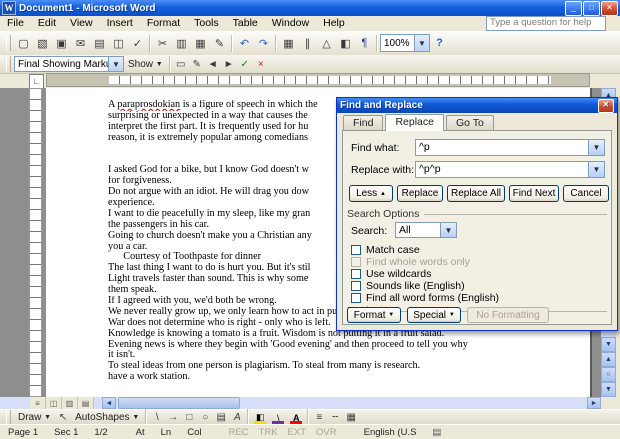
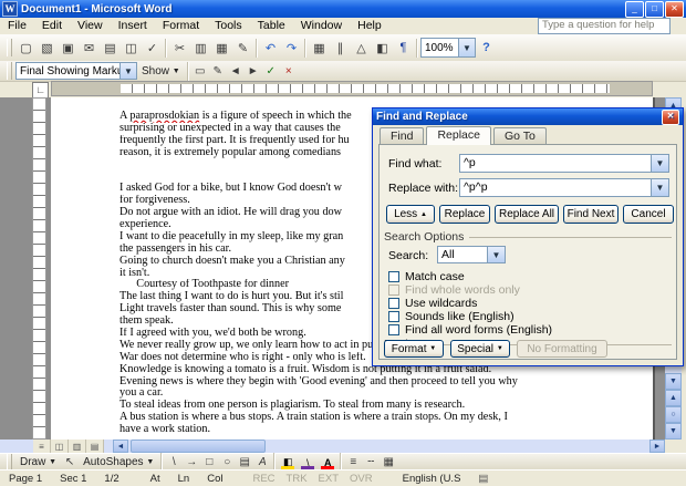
  W
  Document1 - Microsoft Word
  _
  □
  ✕
  File
  Edit
  View
  Insert
  Format
  Tools
  Table
  Window
  Help
  Type a question for help
  ▢
  ▧
  ▣
  ✉
  ▤
  ◫
  ✓
  ✂
  ▥
  ▦
  ✎
  ↶
  ↷
  ▦
  ∥
  △
  ◧
  ¶
  100%
  ▼
  ?
  Final Showing Mark
  ▼
  Show
  ▭
  ✎
  ◄
  ►
  ✓
  ×
  ∟
  A paraprosdokian is a figure of speech in which the
  surprising or unexpected in a way that causes the
- interpret the first part. It is frequently used for hu
+ frequently the first part. It is frequently used for hu
  reason, it is extremely popular among comedians
  I asked God for a bike, but I know God doesn't w
  for forgiveness.
  Do not argue with an idiot. He will drag you dow
  experience.
  I want to die peacefully in my sleep, like my gran
  the passengers in his car.
  Going to church doesn't make you a Christian any
- you a car.
+ it isn't.
  Courtesy of Toothpaste for dinner
  The last thing I want to do is hurt you. But it's stil
  Light travels faster than sound. This is why some
  them speak.
  If I agreed with you, we'd both be wrong.
  We never really grow up, we only learn how to act in pu
  War does not determine who is right - only who is left.
  Knowledge is knowing a tomato is a fruit. Wisdom is not putting it in a fruit salad.
  Evening news is where they begin with 'Good evening' and then proceed to tell you why
- it isn't.
+ you a car.
  To steal ideas from one person is plagiarism. To steal from many is research.
+ A bus station is where a bus stops. A train station is where a train stops. On my desk, I
  have a work station.
  ≡
  ◫
  ▥
  ▤
  Draw
  ↖
  AutoShapes
  \
  →
  □
  ○
  ▤
  A
  ◧
  \
  A
  ≡
  ╌
  ▦
  Page 1
  Sec 1
  1/2
  At
  Ln
  Col
  REC
  TRK
  EXT
  OVR
  English (U.S
  ▤
  Find and Replace
  ✕
  Find
  Replace
  Go To
  Find what:
  ^p
  ▼
  Replace with:
  ^p^p
  ▼
  Less
  Replace
  Replace All
  Find Next
  Cancel
  Search Options
  Search:
  All
  ▼
  Match case
  Find whole words only
  Use wildcards
  Sounds like (English)
  Find all word forms (English)
  Format
  Special
  No Formatting
